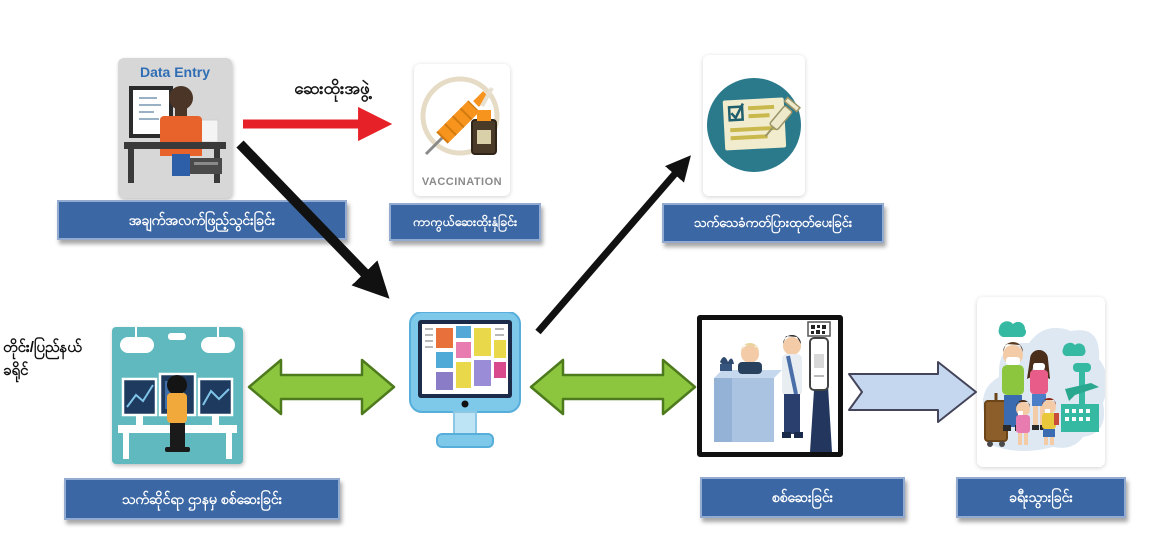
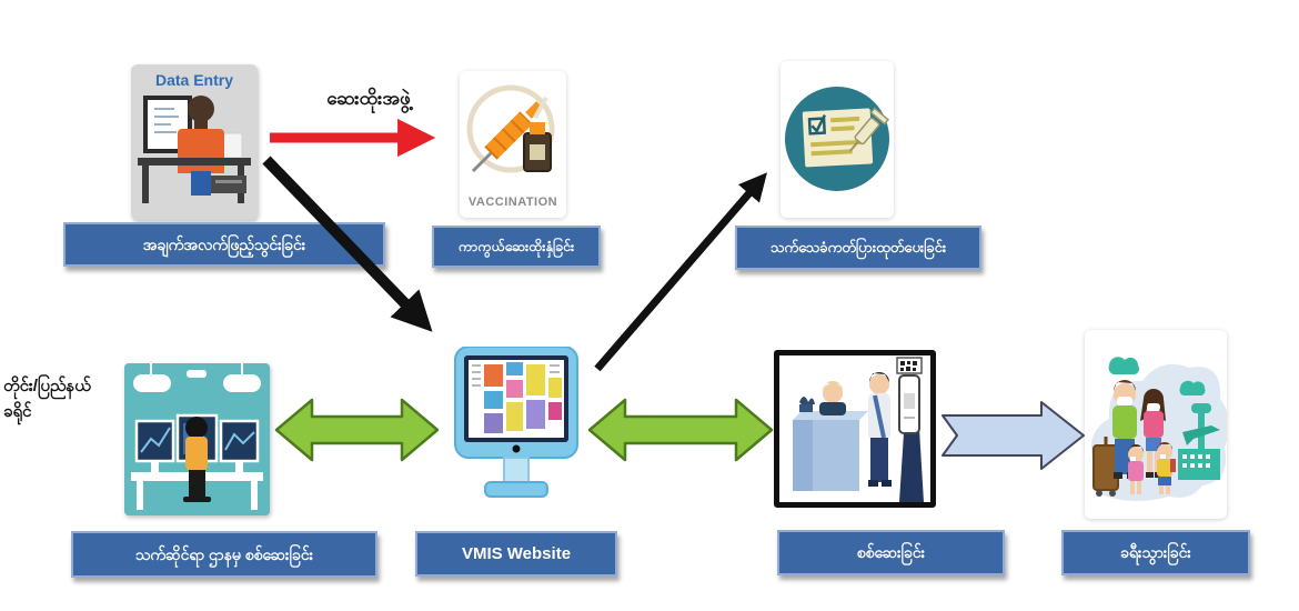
  Data Entry
  ဆေးထိုးအဖွဲ့
  VACCINATION
  အချက်အလက်ဖြည့်သွင်းခြင်း
  ကာကွယ်ဆေးထိုးနှံခြင်း
  သက်သေခံကတ်ပြားထုတ်ပေးခြင်း
  တိုင်း/ပြည်နယ်
  ခရိုင်
  သက်ဆိုင်ရာ ဌာနမှ စစ်ဆေးခြင်း
+ VMIS Website
  စစ်ဆေးခြင်း
  ခရီးသွားခြင်း
